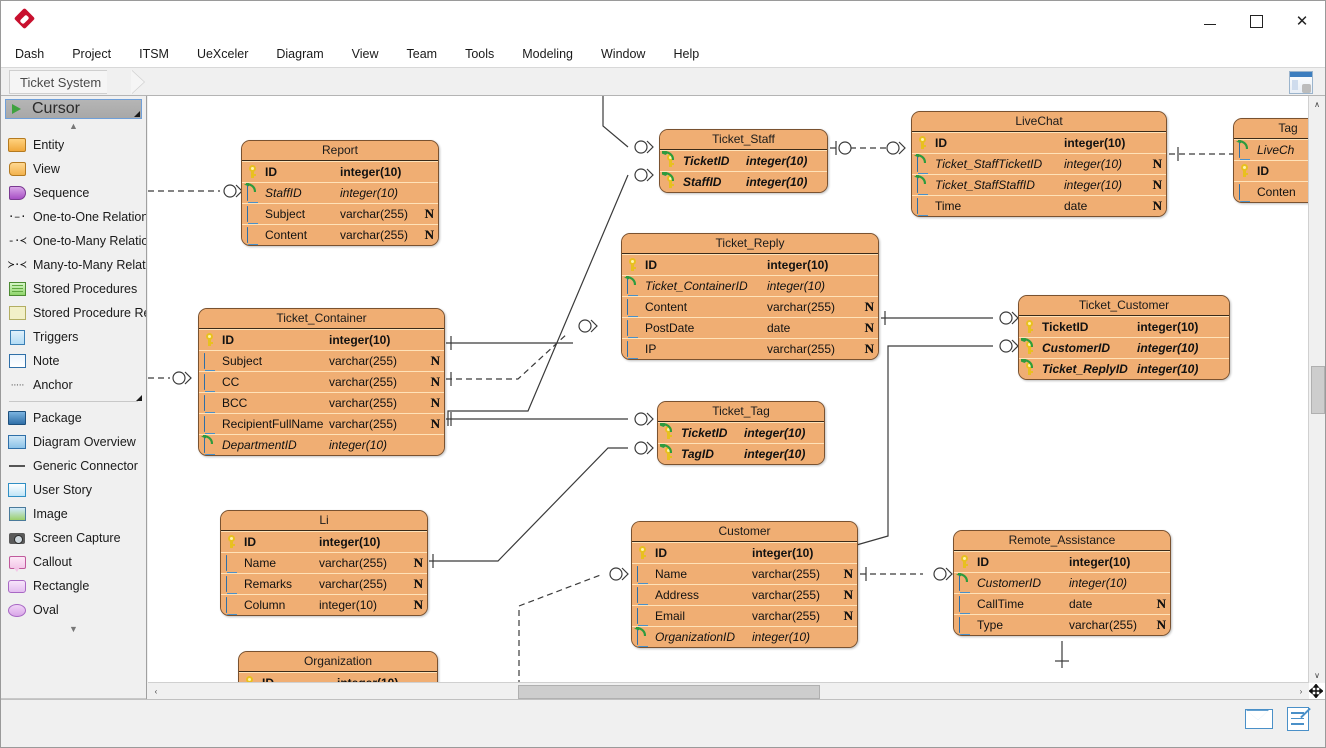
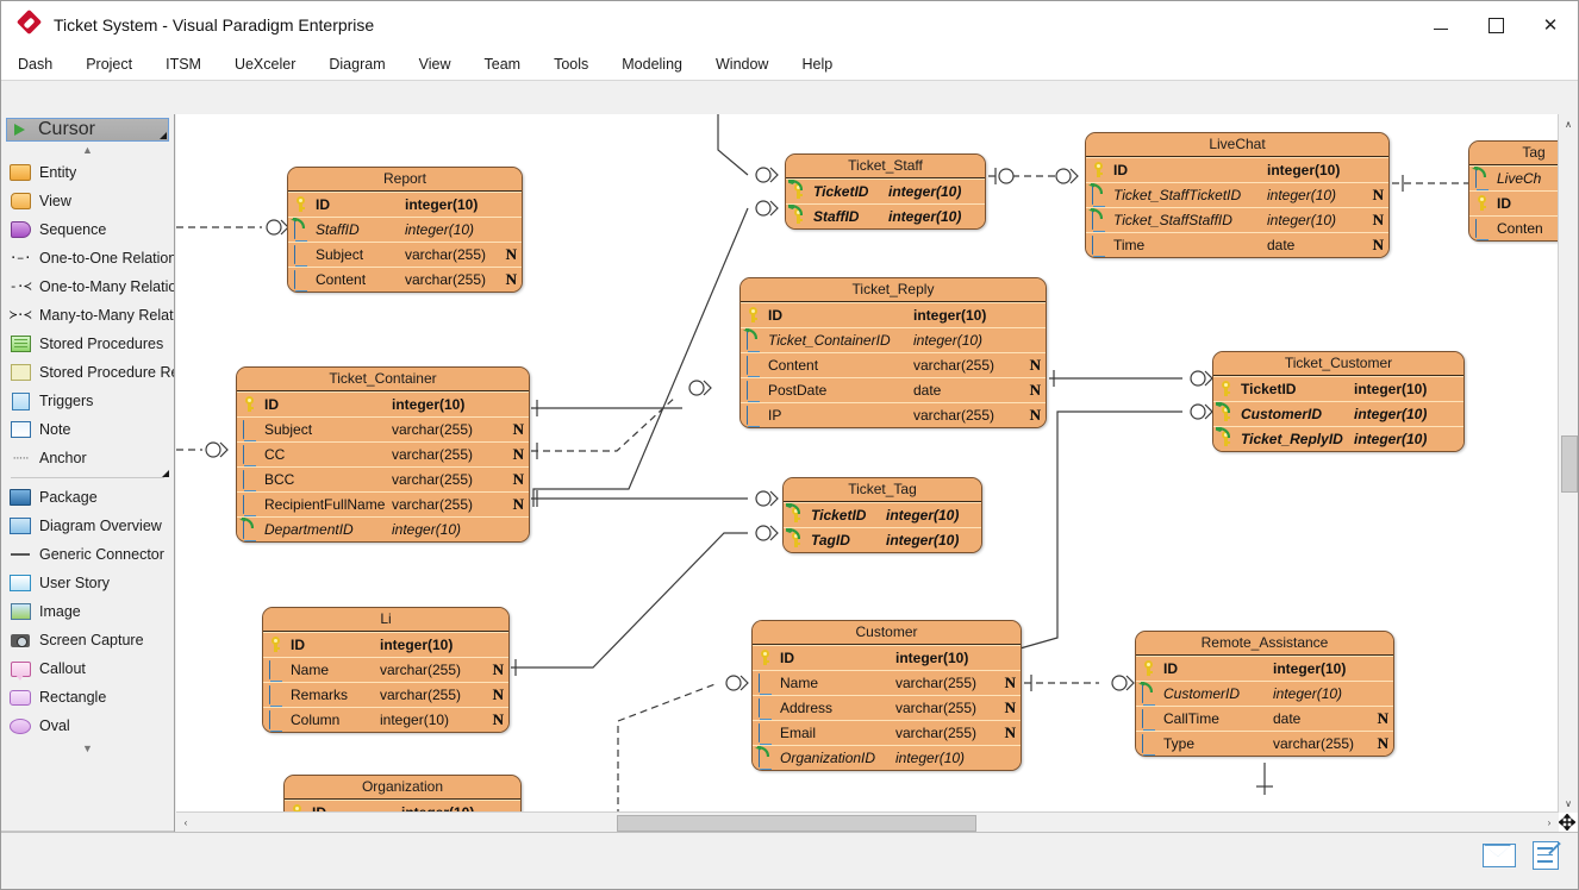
+ Ticket System - Visual Paradigm Enterprise
  ✕
  Dash
  Project
  ITSM
  UeXceler
  Diagram
  View
  Team
  Tools
  Modeling
  Window
  Help
- Ticket System
  Cursor
  ▲
  Entity
  View
  Sequence
  ⋅–⋅
  One-to-One Relation
  -⋅≺
  One-to-Many Relatio
  ≻⋅≺
  Many-to-Many Relat
  Stored Procedures
  Triggers
  Note
  ·····
  Anchor
  Package
  Diagram Overview
  Generic Connector
  User Story
  Image
  Screen Capture
  Callout
  Rectangle
  Oval
  ▼
  Report
  ID
  integer(10)
  StaffID
  integer(10)
  Subject
  varchar(255)
  N
  Content
  varchar(255)
  N
  Ticket_Staff
  TicketID
  integer(10)
  StaffID
  integer(10)
  LiveChat
  ID
  integer(10)
  Ticket_StaffTicketID
  integer(10)
  N
  Ticket_StaffStaffID
  integer(10)
  N
  Time
  date
  N
  Tag
  LiveCh
  ID
  Conten
  Ticket_Reply
  ID
  integer(10)
  Ticket_ContainerID
  integer(10)
  Content
  varchar(255)
  N
  PostDate
  date
  N
  IP
  varchar(255)
  N
  Ticket_Customer
  TicketID
  integer(10)
  CustomerID
  integer(10)
  Ticket_ReplyID
  integer(10)
  Ticket_Container
  ID
  integer(10)
  Subject
  varchar(255)
  N
  CC
  varchar(255)
  N
  BCC
  varchar(255)
  N
  RecipientFullName
  varchar(255)
  N
  DepartmentID
  integer(10)
  Ticket_Tag
  TicketID
  integer(10)
  TagID
  integer(10)
  Li
  ID
  integer(10)
  Name
  varchar(255)
  N
  Remarks
  varchar(255)
  N
  Column
  integer(10)
  N
  Customer
  ID
  integer(10)
  Name
  varchar(255)
  N
  Address
  varchar(255)
  N
  Email
  varchar(255)
  N
  OrganizationID
  integer(10)
  Remote_Assistance
  ID
  integer(10)
  CustomerID
  integer(10)
  CallTime
  date
  N
  Type
  varchar(255)
  N
  Organization
  ∧
  ∨
  ‹
  ›
